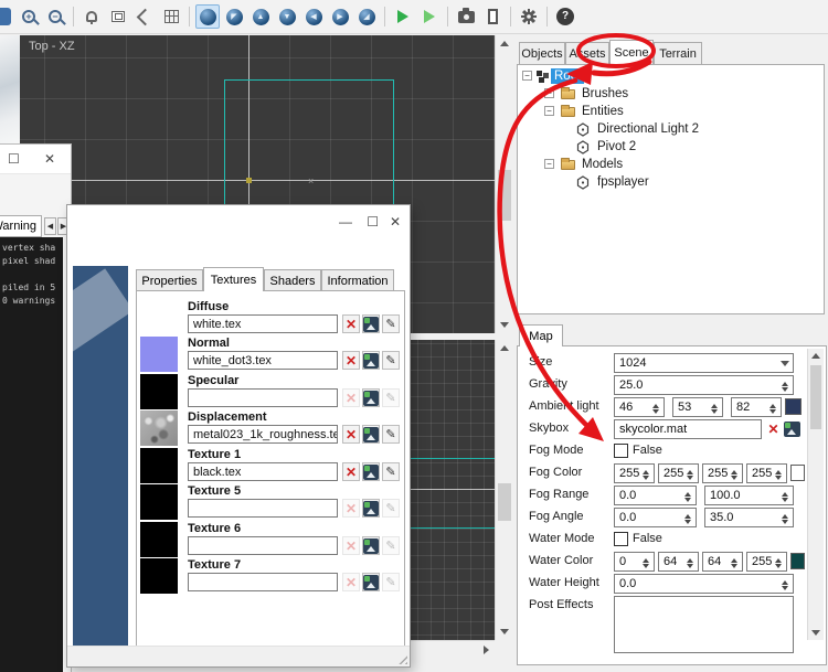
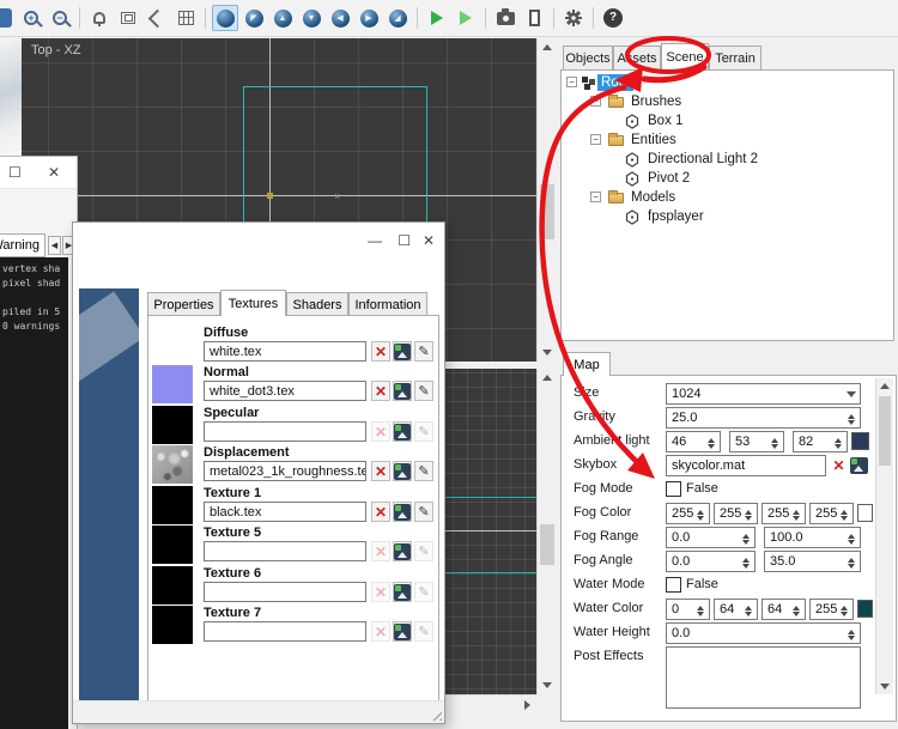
  +
  −
  ?
  ×
  Top - XZ
  Objects
  Asets
  Scene
  Terrain
  −
  Brushes
+ Box 1
  −
  Entities
  Directional Light 2
  Pivot 2
  −
  Models
  fpsplayer
  Map
  Sze
  1024
  Graity
  25.0
  Ambie light
  46
  53
  82
  Skybox
  skycolor.mat
  ✕
  Fog Mode
  False
  Fog Color
  255
  255
  255
  255
  Fog Range
  0.0
  100.0
  Fog Angle
  0.0
  35.0
  Water Mode
  False
  Water Color
  0
  64
  64
  255
  Water Height
  0.0
  Post Effects
  ☐
  ✕
  arning
  vertex sha
  pixel shad
  piled in 5
  0 warnings
  —
  ☐
  ✕
  Properties
  Textures
  Shaders
  Information
  Diffuse
  white.tex
  ✕
  ✎
  Normal
  white_dot3.tex
  ✕
  ✎
  Specular
  ✕
  ✎
  Displacement
  metal023_1k_roughness.te
  ✕
  ✎
  Texture 1
  black.tex
  ✕
  ✎
  Texture 5
  ✕
  ✎
  Texture 6
  ✕
  ✎
  Texture 7
  ✕
  ✎
